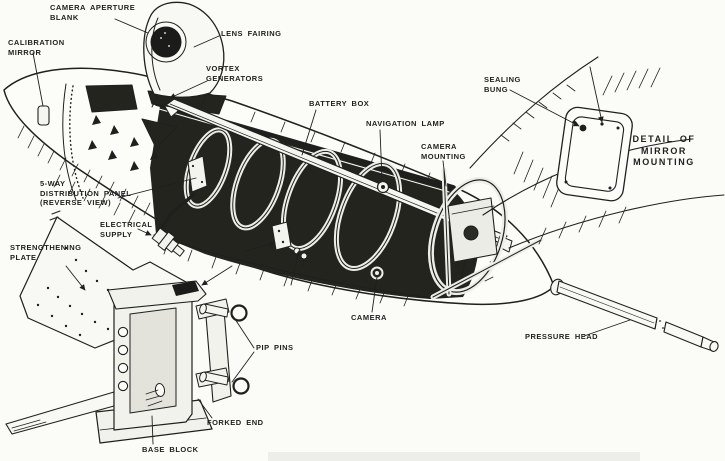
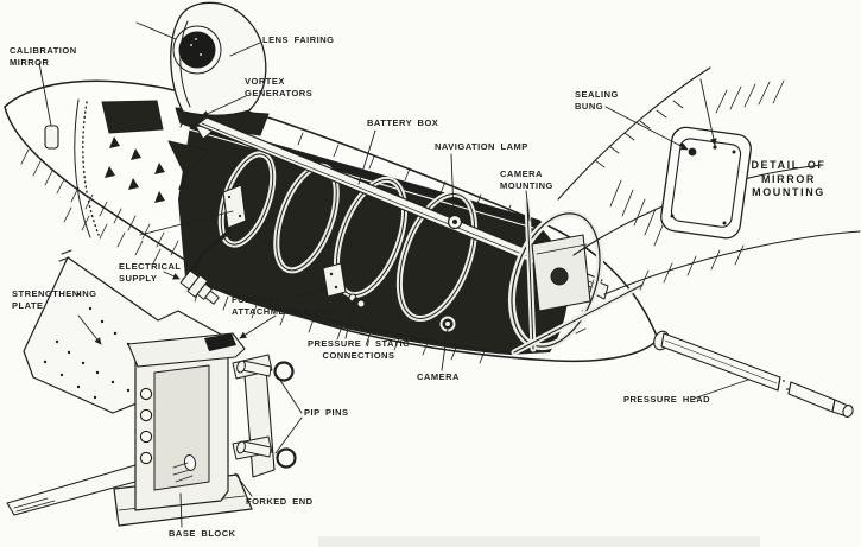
- CAMERA APERTURE
- BLANK
  CALIBRATION
  MIRROR
  LENS FAIRING
  VORTEX
  GENERATORS
  BATTERY BOX
  NAVIGATION LAMP
  CAMERA
  MOUNTING
  SEALING
  BUNG
  DETAIL OF
  MIRROR
  MOUNTING
- 5-WAY
- DISTRIBUTION PANEL
- (REVERSE VIEW)
  ELECTRICAL
  SUPPLY
  STRENGTHENING
  PLATE
+ FORWARD
+ ATTACHMENT POINT
+ PRESSURE / STATIC
+ CONNECTIONS
  CAMERA
  PIP PINS
  FORKED END
  BASE BLOCK
  PRESSURE HEAD
